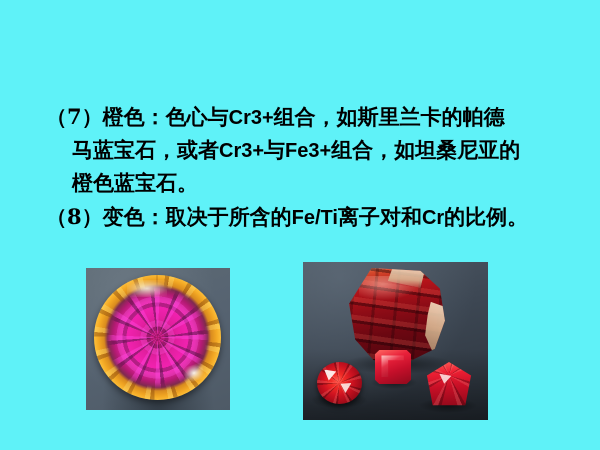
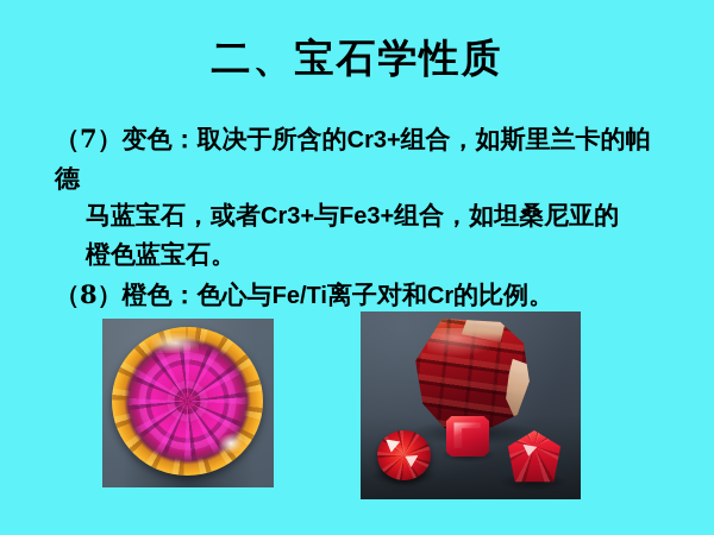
+ 二、宝石学性质
- （7）橙色：色心与Cr3+组合，如斯里兰卡的帕德
+ （7）变色：取决于所含的Cr3+组合，如斯里兰卡的帕德
  马蓝宝石，或者Cr3+与Fe3+组合，如坦桑尼亚的
  橙色蓝宝石。
- （8）变色：取决于所含的Fe/Ti离子对和Cr的比例。
+ （8）橙色：色心与Fe/Ti离子对和Cr的比例。
